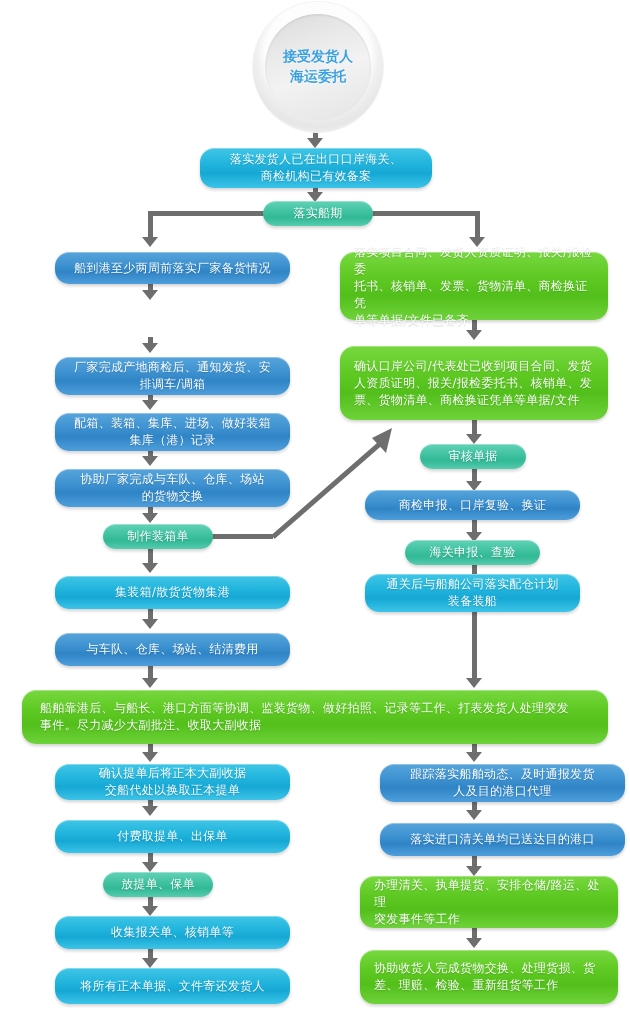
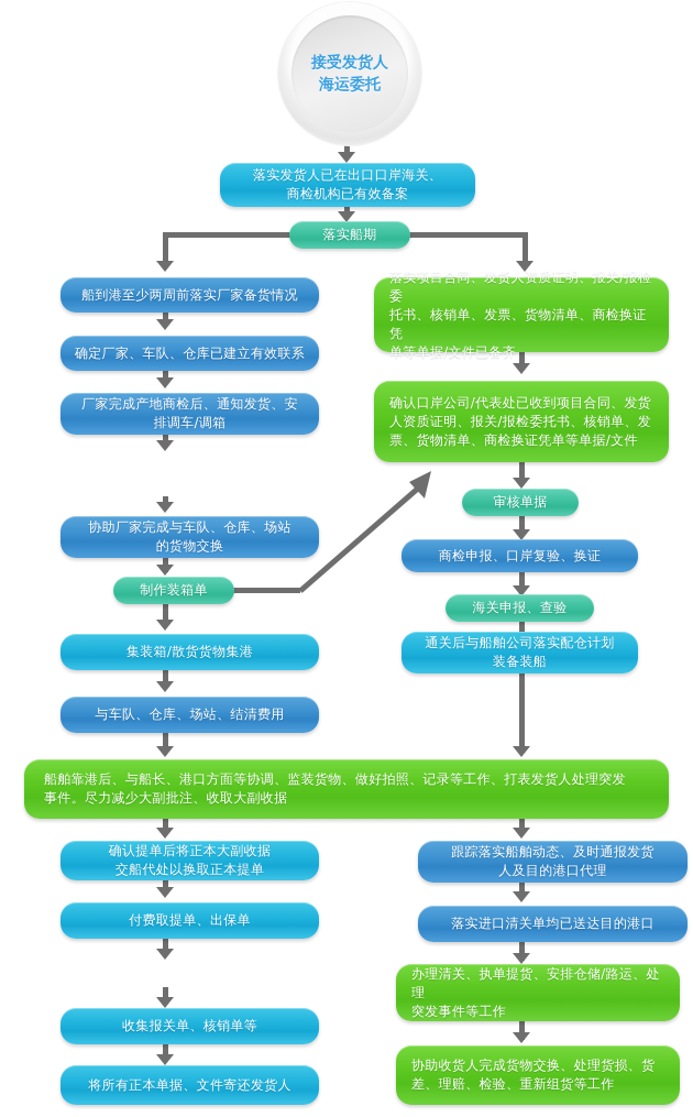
  接受发货人
  海运委托
  落实发货人已在出口口岸海关、
  商检机构已有效备案
  落实船期
  船到港至少两周前落实厂家备货情况
+ 确定厂家、车队、仓库已建立有效联系
  厂家完成产地商检后、通知发货、安
  排调车/调箱
- 配箱、装箱、集库、进场、做好装箱
- 集库（港）记录
  协助厂家完成与车队、仓库、场站
  的货物交换
  制作装箱单
  集装箱/散货货物集港
  与车队、仓库、场站、结清费用
  落实项目合同、发货人资质证明、报关/报检委
  托书、核销单、发票、货物清单、商检换证凭
  单等单据/文件已备齐
  确认口岸公司/代表处已收到项目合同、发货
  人资质证明、报关/报检委托书、核销单、发
  票、货物清单、商检换证凭单等单据/文件
  审核单据
  商检申报、口岸复验、换证
  海关申报、查验
  通关后与船舶公司落实配仓计划
  装备装船
  船舶靠港后、与船长、港口方面等协调、监装货物、做好拍照、记录等工作、打表发货人处理突发
  事件。尽力减少大副批注、收取大副收据
  确认提单后将正本大副收据
  交船代处以换取正本提单
  付费取提单、出保单
- 放提单、保单
  收集报关单、核销单等
  将所有正本单据、文件寄还发货人
  跟踪落实船舶动态、及时通报发货
  人及目的港口代理
  落实进口清关单均已送达目的港口
  办理清关、执单提货、安排仓储/路运、处理
  突发事件等工作
  协助收货人完成货物交换、处理货损、货
  差、理赔、检验、重新组货等工作
